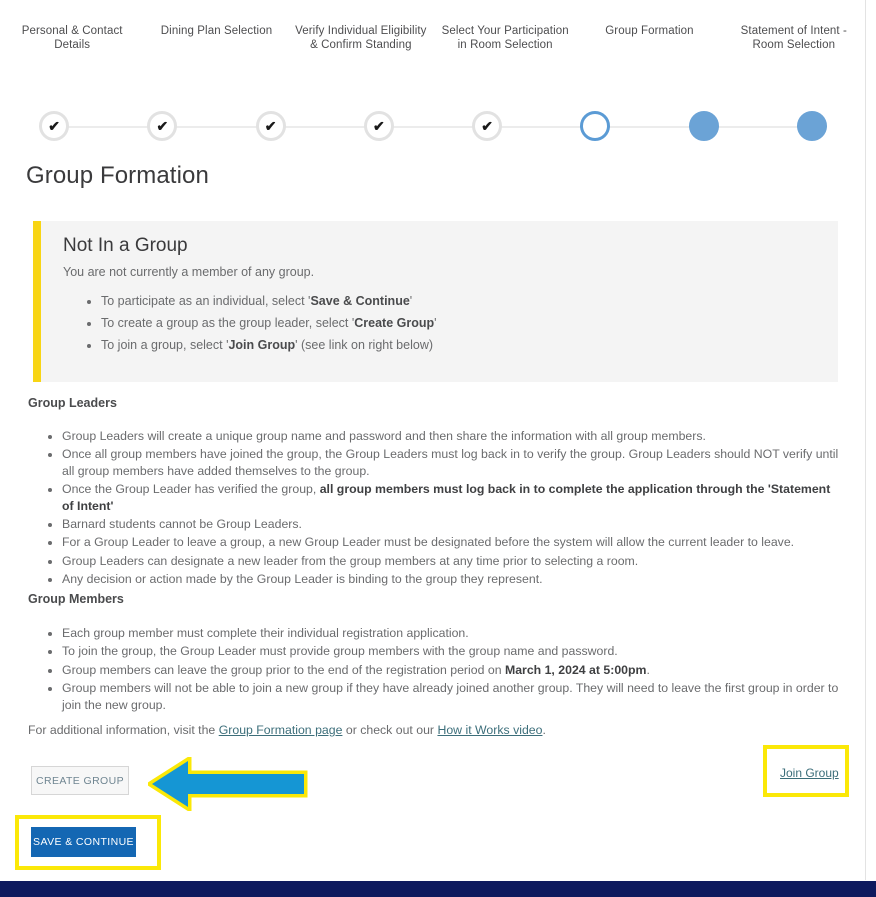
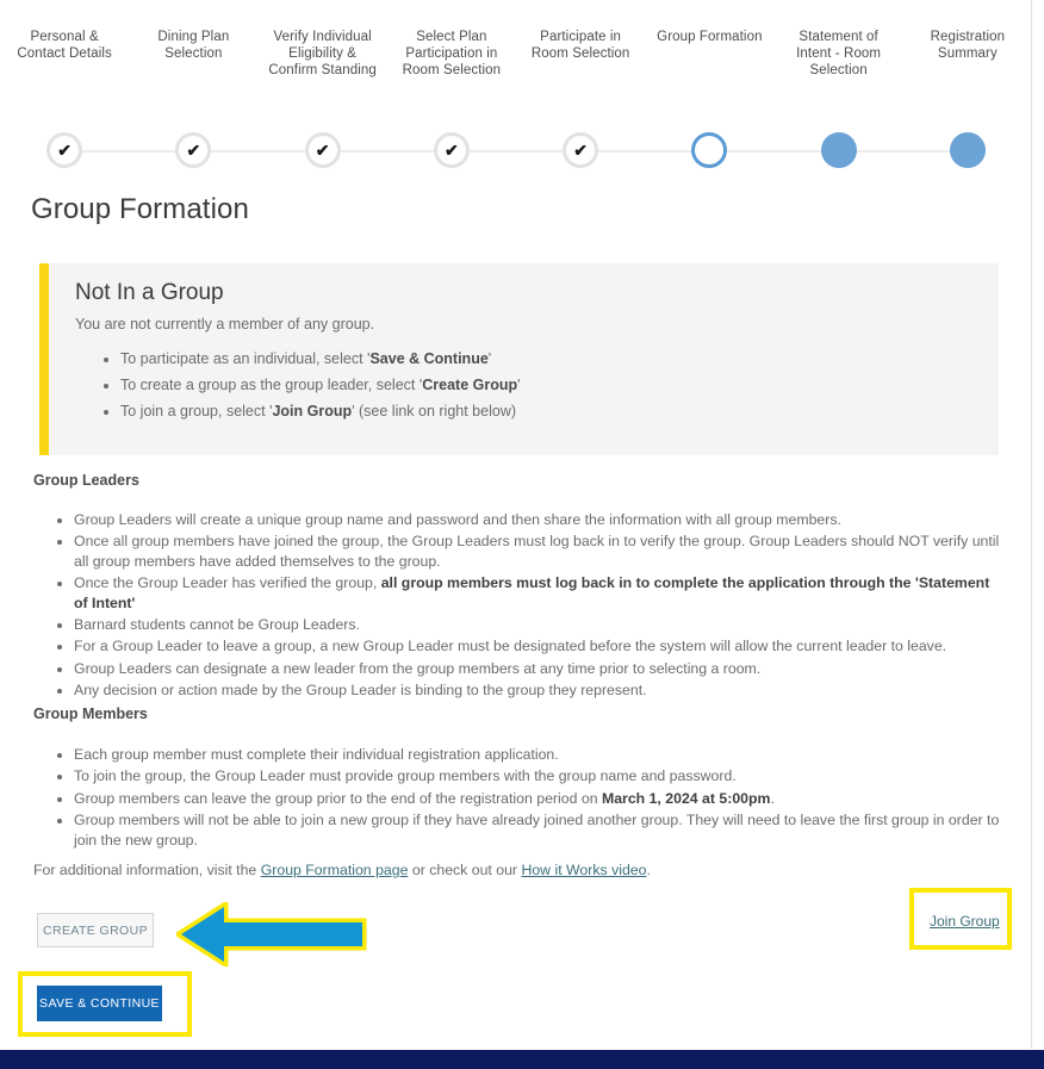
  Personal & Contact Details
  Dining Plan Selection
  Verify Individual Eligibility & Confirm Standing
- Select Your Participation in Room Selection
+ Select Plan Participation in Room Selection
+ Participate in Room Selection
  Group Formation
  Statement of Intent - Room Selection
+ Registration Summary
  ✔
  ✔
  ✔
  ✔
  ✔
  Group Formation
  Not In a Group
  You are not currently a member of any group.
  To participate as an individual, select 'Save & Continue'
  To create a group as the group leader, select 'Create Group'
  To join a group, select 'Join Group' (see link on right below)
  Group Leaders
  Group Leaders will create a unique group name and password and then share the information with all group members.
  Once all group members have joined the group, the Group Leaders must log back in to verify the group. Group Leaders should NOT verify until all group members have added themselves to the group.
  Once the Group Leader has verified the group, all group members must log back in to complete the application through the 'Statement of Intent'
  Barnard students cannot be Group Leaders.
  For a Group Leader to leave a group, a new Group Leader must be designated before the system will allow the current leader to leave.
  Group Leaders can designate a new leader from the group members at any time prior to selecting a room.
  Any decision or action made by the Group Leader is binding to the group they represent.
  Group Members
  Each group member must complete their individual registration application.
  To join the group, the Group Leader must provide group members with the group name and password.
  Group members can leave the group prior to the end of the registration period on March 1, 2024 at 5:00pm.
  Group members will not be able to join a new group if they have already joined another group. They will need to leave the first group in order to join the new group.
  For additional information, visit the Group Formation page or check out our How it Works video.
  CREATE GROUP
  SAVE & CONTINUE
  Join Group
